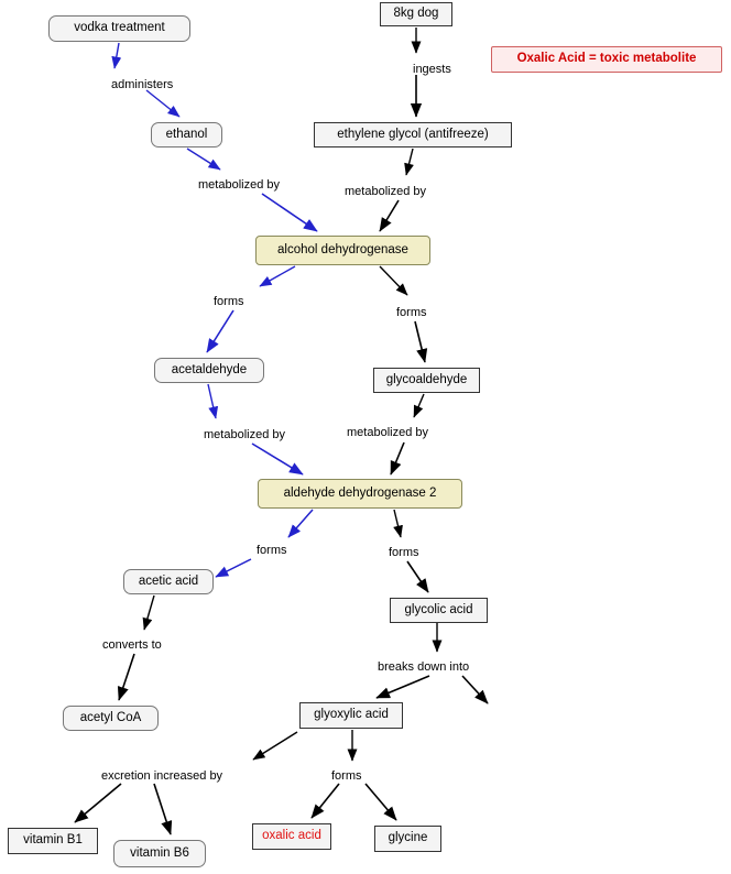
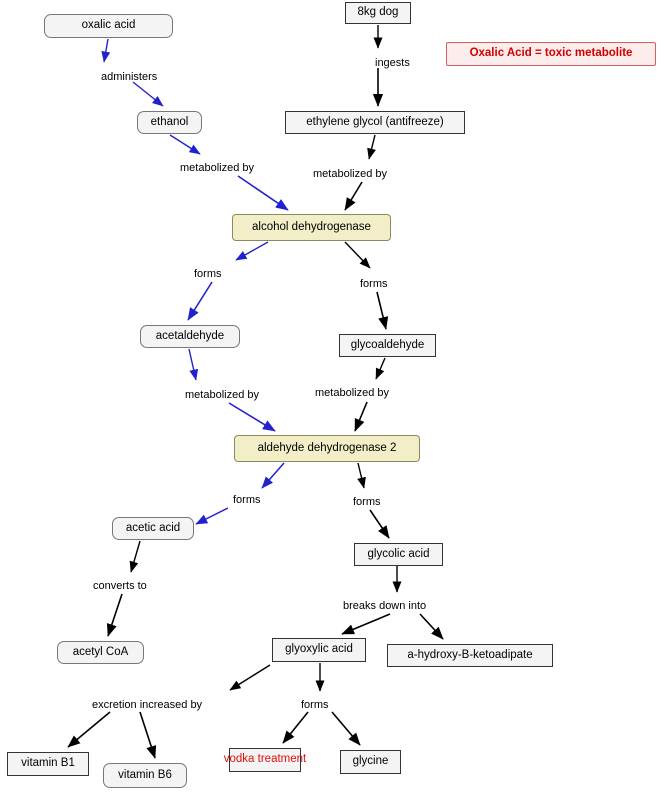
- vodka treatment
+ oxalic acid
  8kg dog
  Oxalic Acid = toxic metabolite
  ethanol
  ethylene glycol (antifreeze)
  alcohol dehydrogenase
  acetaldehyde
  glycoaldehyde
  aldehyde dehydrogenase 2
  acetic acid
  glycolic acid
  acetyl CoA
  glyoxylic acid
+ a-hydroxy-B-ketoadipate
  vitamin B1
  vitamin B6
- oxalic acid
+ vodka treatment
  glycine
  administers
  ingests
  metabolized by
  metabolized by
  forms
  forms
  metabolized by
  metabolized by
  forms
  forms
  converts to
  breaks down into
  excretion increased by
  forms
